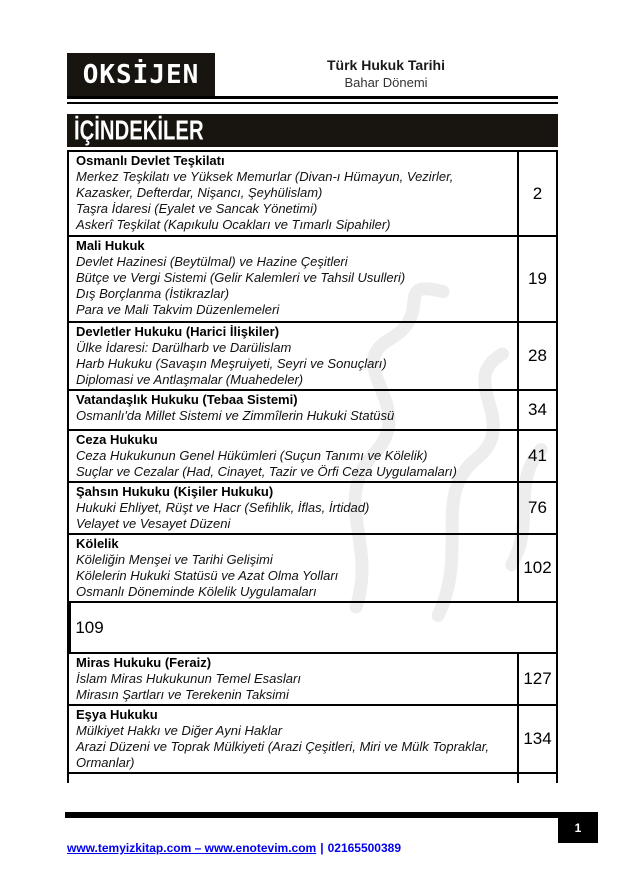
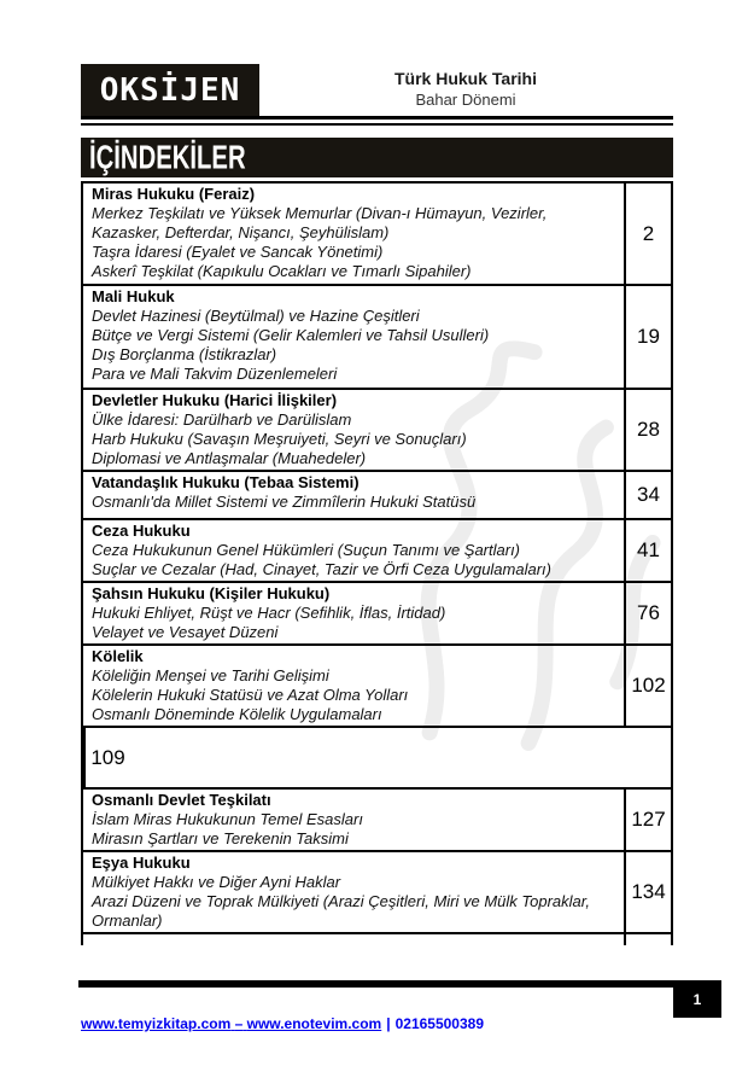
  OKSİJEN
  Türk Hukuk Tarihi
  Bahar Dönemi
  İÇİNDEKİLER
- Osmanlı Devlet Teşkilatı
+ Miras Hukuku (Feraiz)
  Merkez Teşkilatı ve Yüksek Memurlar (Divan-ı Hümayun, Vezirler, Kazasker, Defterdar, Nişancı, Şeyhülislam)
  Taşra İdaresi (Eyalet ve Sancak Yönetimi)
  Askerî Teşkilat (Kapıkulu Ocakları ve Tımarlı Sipahiler)
  2
  Mali Hukuk
  Devlet Hazinesi (Beytülmal) ve Hazine Çeşitleri
  Bütçe ve Vergi Sistemi (Gelir Kalemleri ve Tahsil Usulleri)
  Dış Borçlanma (İstikrazlar)
  Para ve Mali Takvim Düzenlemeleri
  19
  Devletler Hukuku (Harici İlişkiler)
  Ülke İdaresi: Darülharb ve Darülislam
  Harb Hukuku (Savaşın Meşruiyeti, Seyri ve Sonuçları)
  Diplomasi ve Antlaşmalar (Muahedeler)
  28
  Vatandaşlık Hukuku (Tebaa Sistemi)
  Osmanlı'da Millet Sistemi ve Zimmîlerin Hukuki Statüsü
  34
  Ceza Hukuku
- Ceza Hukukunun Genel Hükümleri (Suçun Tanımı ve Kölelik)
+ Ceza Hukukunun Genel Hükümleri (Suçun Tanımı ve Şartları)
  Suçlar ve Cezalar (Had, Cinayet, Tazir ve Örfi Ceza Uygulamaları)
  41
  Şahsın Hukuku (Kişiler Hukuku)
  Hukuki Ehliyet, Rüşt ve Hacr (Sefihlik, İflas, İrtidad)
  Velayet ve Vesayet Düzeni
  76
  Kölelik
  Köleliğin Menşei ve Tarihi Gelişimi
  Kölelerin Hukuki Statüsü ve Azat Olma Yolları
  Osmanlı Döneminde Kölelik Uygulamaları
  102
  109
- Miras Hukuku (Feraiz)
+ Osmanlı Devlet Teşkilatı
  İslam Miras Hukukunun Temel Esasları
  Mirasın Şartları ve Terekenin Taksimi
  127
  Eşya Hukuku
  Mülkiyet Hakkı ve Diğer Ayni Haklar
  Arazi Düzeni ve Toprak Mülkiyeti (Arazi Çeşitleri, Miri ve Mülk Topraklar, Ormanlar)
  134
  1
  www.temyizkitap.com – www.enotevim.com | 02165500389
